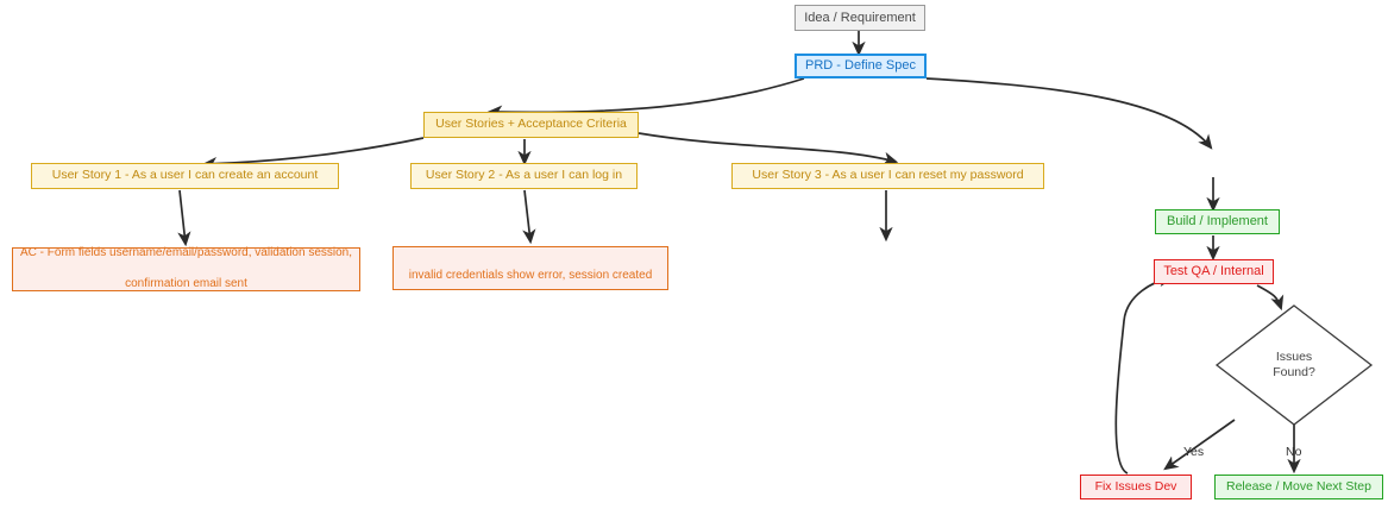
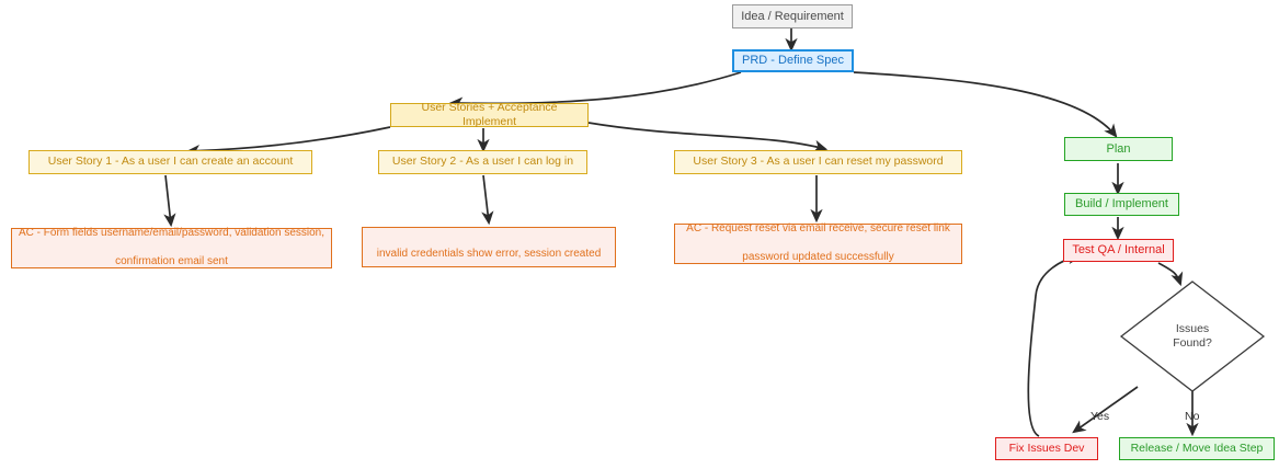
  Idea / Requirement
  PRD - Define Spec
- User Stories + Acceptance Criteria
+ User Stories + Acceptance Implement
  User Story 1 - As a user I can create an account
  User Story 2 - As a user I can log in
  User Story 3 - As a user I can reset my password
  AC - Form fields username/email/password, validation session,
  confirmation email sent
  invalid credentials show error, session created
+ AC - Request reset via email receive, secure reset link
+ password updated successfully
+ Plan
  Build / Implement
  Test QA / Internal
  Issues
  Found?
  Yes
  No
  Fix Issues Dev
- Release / Move Next Step
+ Release / Move Idea Step
